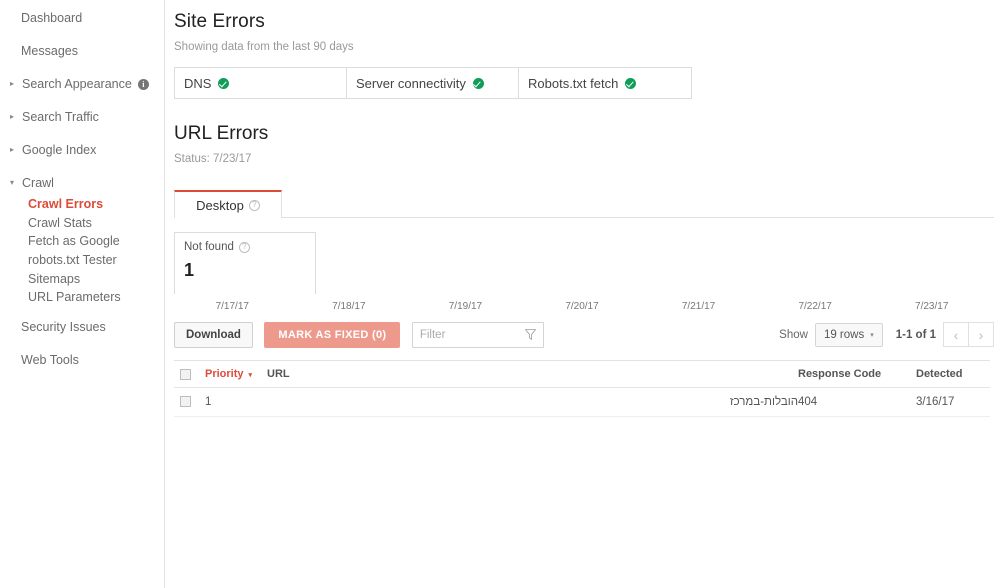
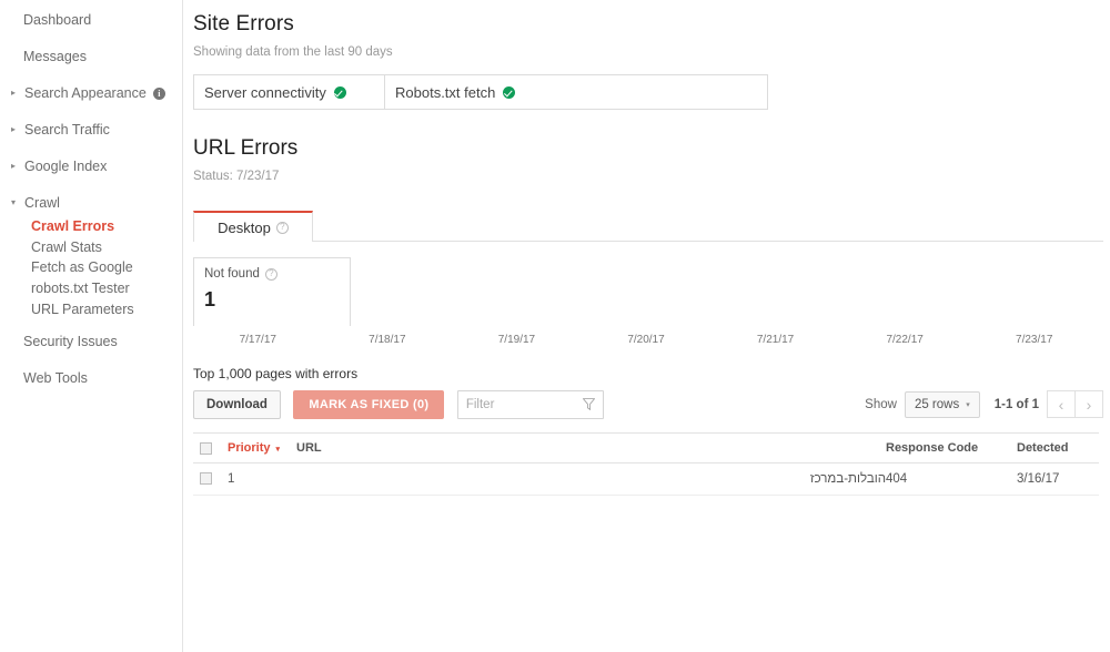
  Dashboard
  Messages
  ▸
  Search Appearance
  i
  ▸
  Search Traffic
  ▸
  Google Index
  ▾
  Crawl
  Crawl Errors
  Crawl Stats
  Fetch as Google
  robots.txt Tester
- Sitemaps
  URL Parameters
  Security Issues
  Web Tools
  Site Errors
  Showing data from the last 90 days
- DNS
  Server connectivity
  Robots.txt fetch
  URL Errors
  Status: 7/23/17
  Desktop
  ?
  Not found
  ?
  1
  7/17/17
  7/18/17
  7/19/17
  7/20/17
  7/21/17
  7/22/17
  7/23/17
+ Top 1,000 pages with errors
  Download MARK AS FIXED (0) Filter
  Show
- 19 rows
+ 25 rows
  1-1 of 1
  ‹
  ›
  	Priority	URL	Response Code	Detected
  	1	הובלות-במרכז	404	3/16/17
